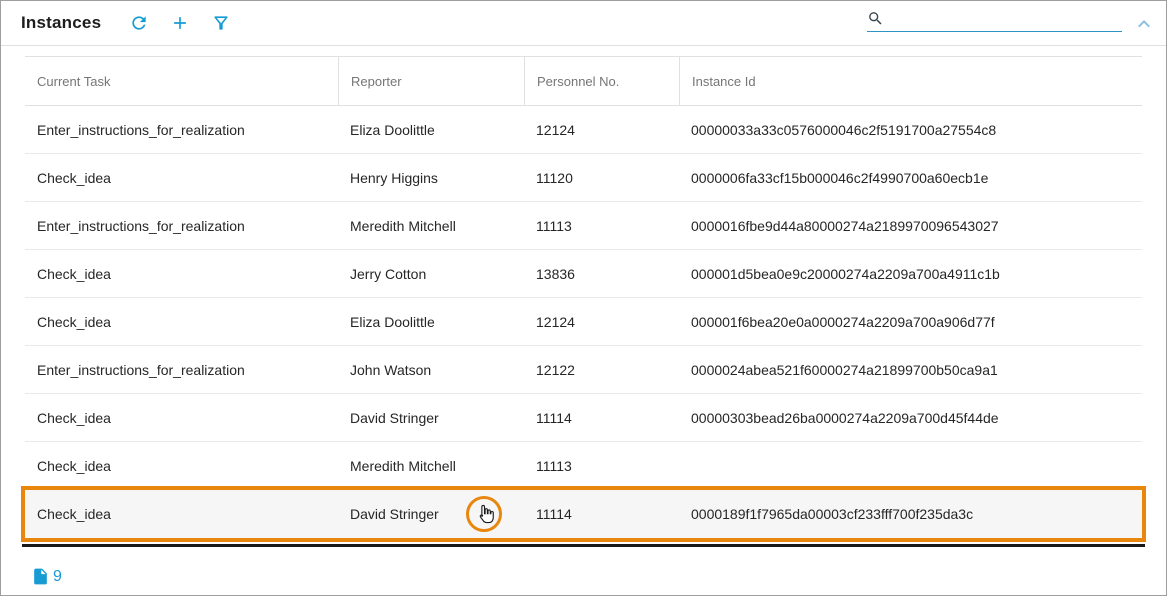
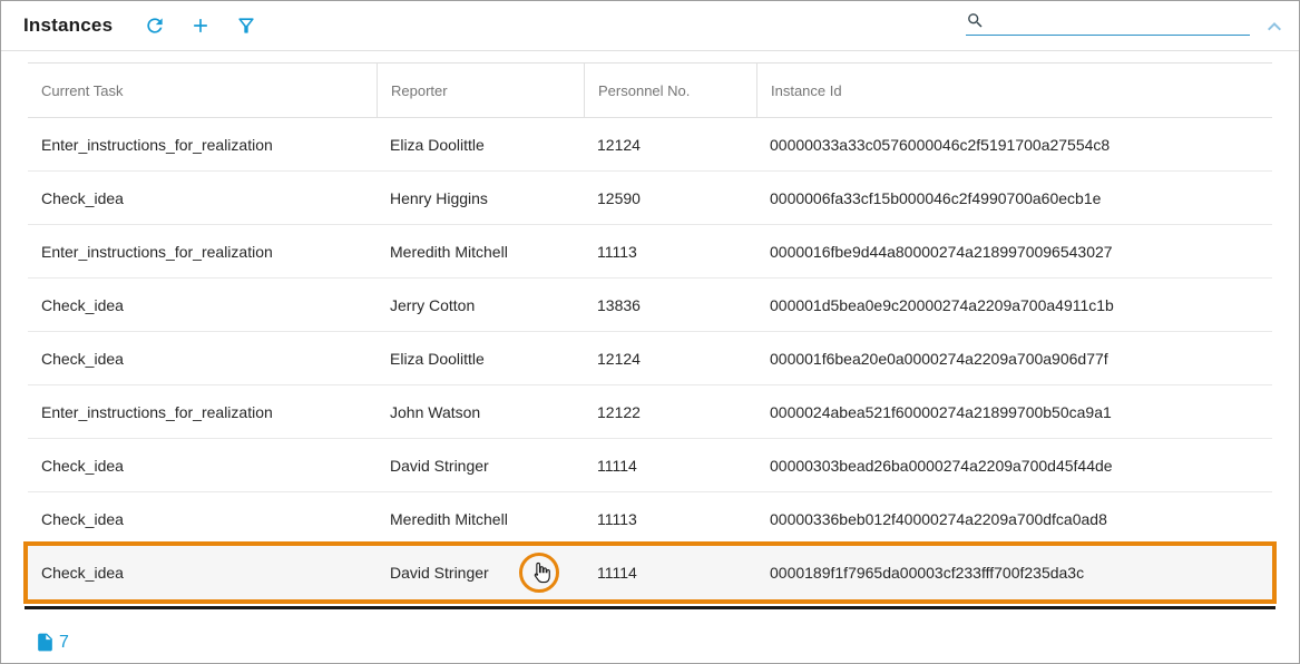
  Instances
  Current Task
  Reporter
  Personnel No.
  Instance Id
  Enter_instructions_for_realization
  Eliza Doolittle
  12124
  00000033a33c0576000046c2f5191700a27554c8
  Check_idea
  Henry Higgins
- 11120
+ 12590
  0000006fa33cf15b000046c2f4990700a60ecb1e
  Enter_instructions_for_realization
  Meredith Mitchell
  11113
  0000016fbe9d44a80000274a2189970096543027
  Check_idea
  Jerry Cotton
  13836
  000001d5bea0e9c20000274a2209a700a4911c1b
  Check_idea
  Eliza Doolittle
  12124
  000001f6bea20e0a0000274a2209a700a906d77f
  Enter_instructions_for_realization
  John Watson
  12122
  0000024abea521f60000274a21899700b50ca9a1
  Check_idea
  David Stringer
  11114
  00000303bead26ba0000274a2209a700d45f44de
  Check_idea
  Meredith Mitchell
  11113
+ 00000336beb012f40000274a2209a700dfca0ad8
  Check_idea
  David Stringer
  11114
  0000189f1f7965da00003cf233fff700f235da3c
- 9
+ 7
